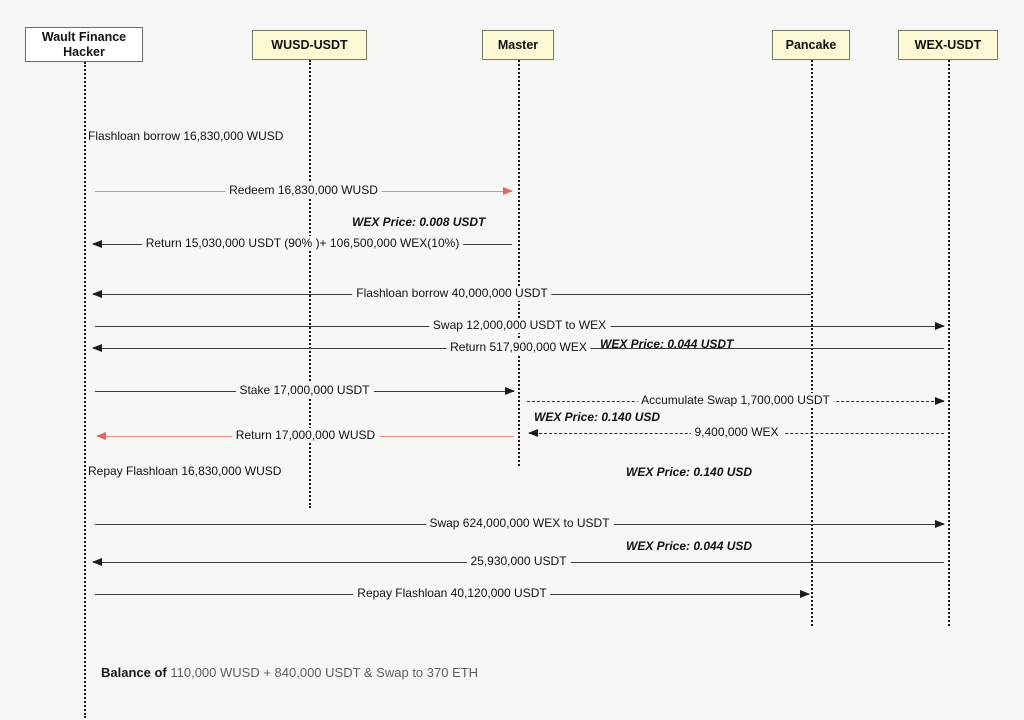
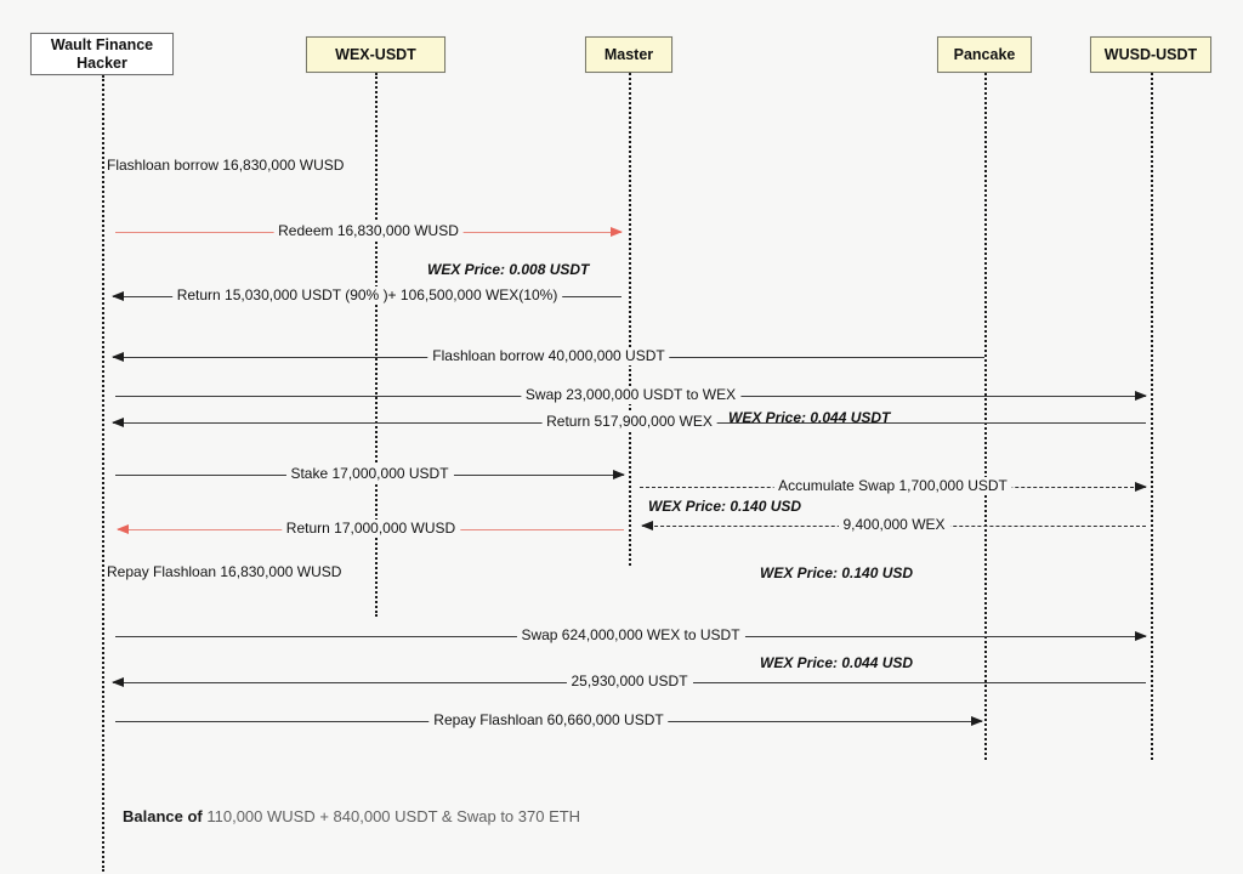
  Wault Finance Hacker
- WUSD-USDT
+ WEX-USDT
  Master
  Pancake
- WEX-USDT
+ WUSD-USDT
  Redeem 16,830,000 WUSD
  Return 15,030,000 USDT (90% )+ 106,500,000 WEX(10%)
  Flashloan borrow 40,000,000 USDT
- Swap 12,000,000 USDT to WEX
+ Swap 23,000,000 USDT to WEX
  Return 517,900,000 WEX
  Stake 17,000,000 USDT
  Accumulate Swap 1,700,000 USDT
  Return 17,000,000 WUSD
  9,400,000 WEX
  Swap 624,000,000 WEX to USDT
  25,930,000 USDT
- Repay Flashloan 40,120,000 USDT
+ Repay Flashloan 60,660,000 USDT
  WEX Price: 0.008 USDT
  WEX Price: 0.044 USDT
  WEX Price: 0.140 USD
  WEX Price: 0.140 USD
  WEX Price: 0.044 USD
  Flashloan borrow 16,830,000 WUSD
  Repay Flashloan 16,830,000 WUSD
  Balance of 110,000 WUSD + 840,000 USDT & Swap to 370 ETH
